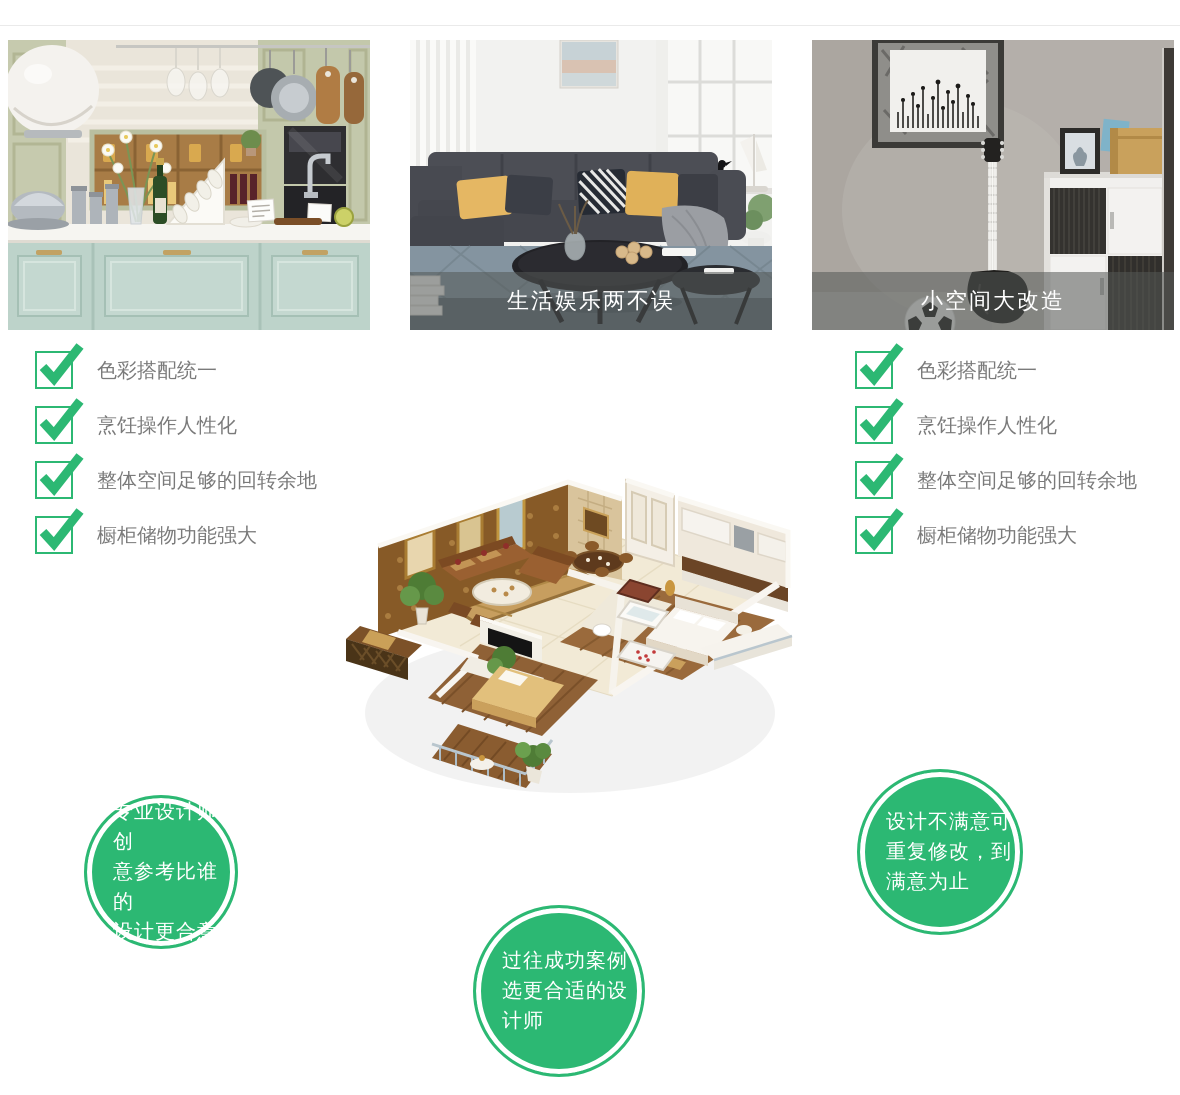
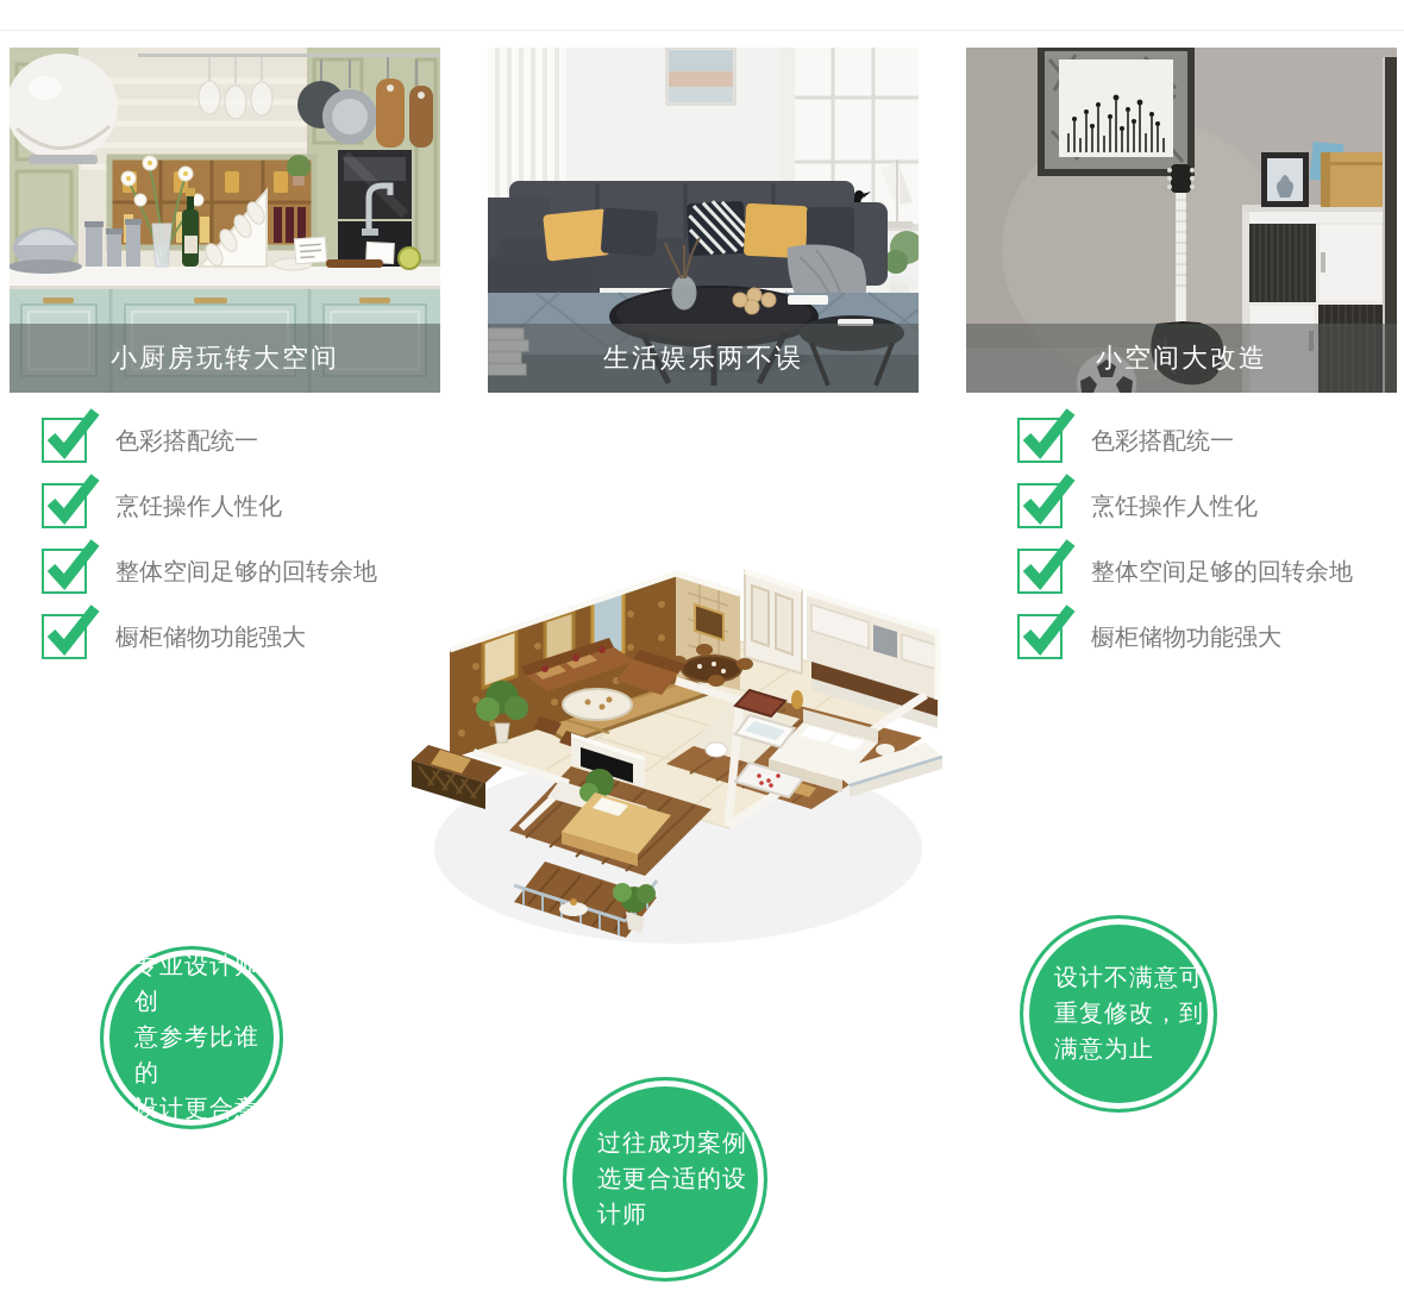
+ 小厨房玩转大空间
  生活娱乐两不误
  小空间大改造
  色彩搭配统一
  烹饪操作人性化
  整体空间足够的回转余地
  橱柜储物功能强大
  色彩搭配统一
  烹饪操作人性化
  整体空间足够的回转余地
  橱柜储物功能强大
  专业设计师创
  意参考比谁的
  设计更合意
  过往成功案例
  选更合适的设
  计师
  设计不满意可
  重复修改，到
  满意为止
